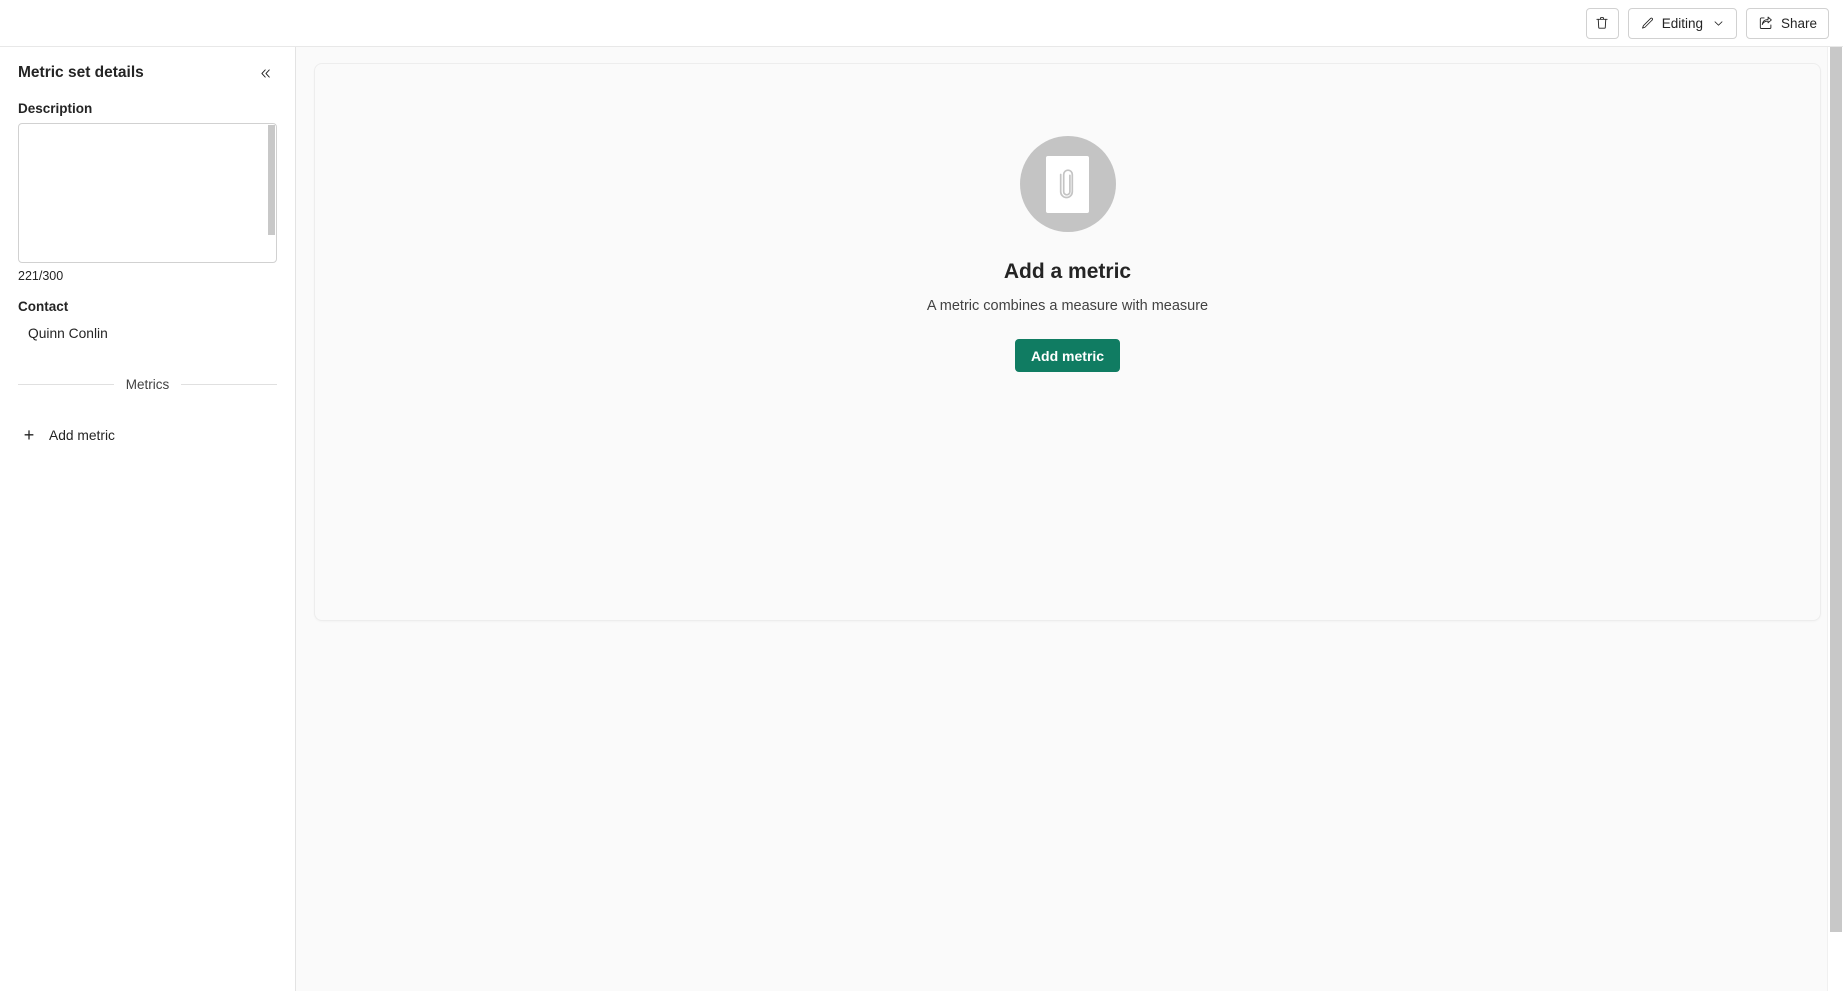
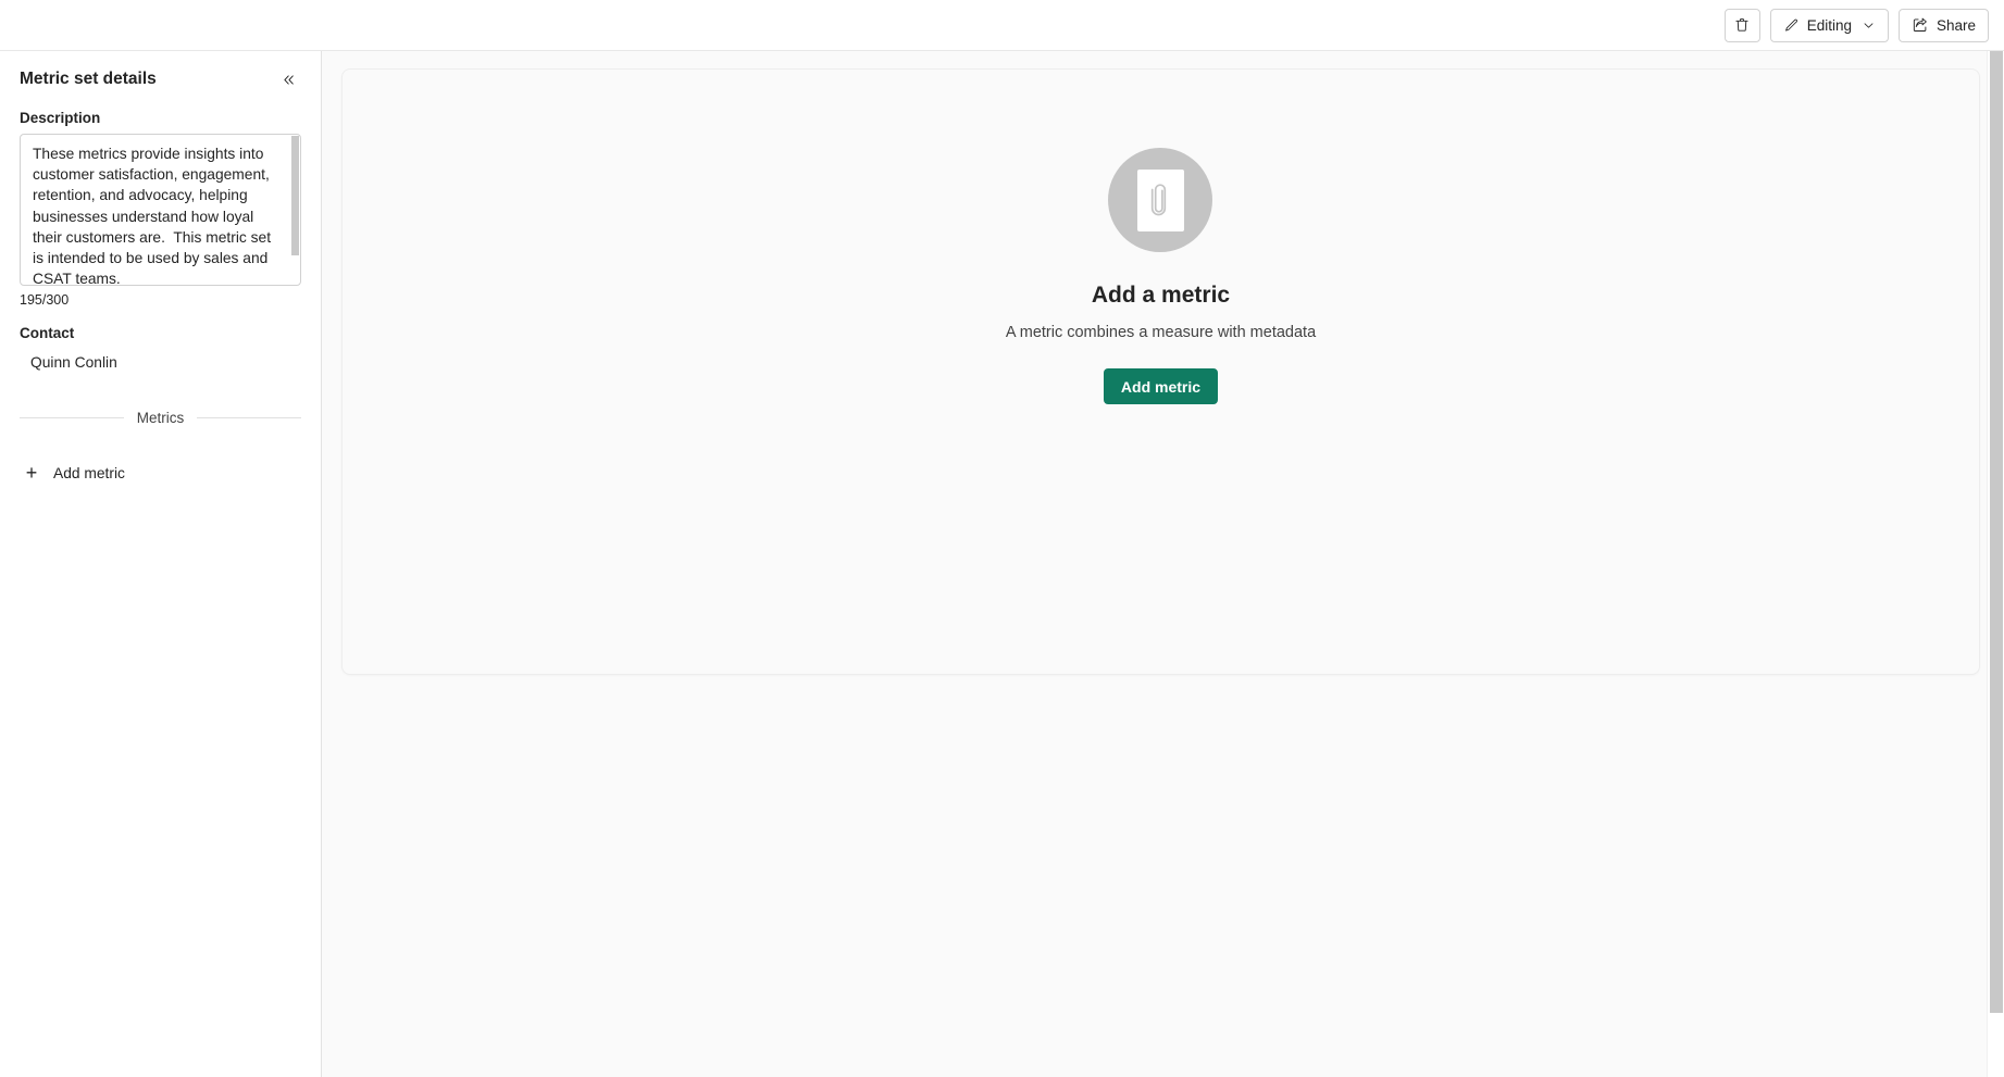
  Editing
  Share
  Metric set details
  Description
+ These metrics provide insights into customer satisfaction, engagement, retention, and advocacy, helping businesses understand how loyal their customers are. This metric set is intended to be used by sales and CSAT teams.
- 221/300
+ 195/300
  Contact
  Quinn Conlin
  Metrics
  +
  Add metric
  Add a metric
- A metric combines a measure with measure
+ A metric combines a measure with metadata
  Add metric
